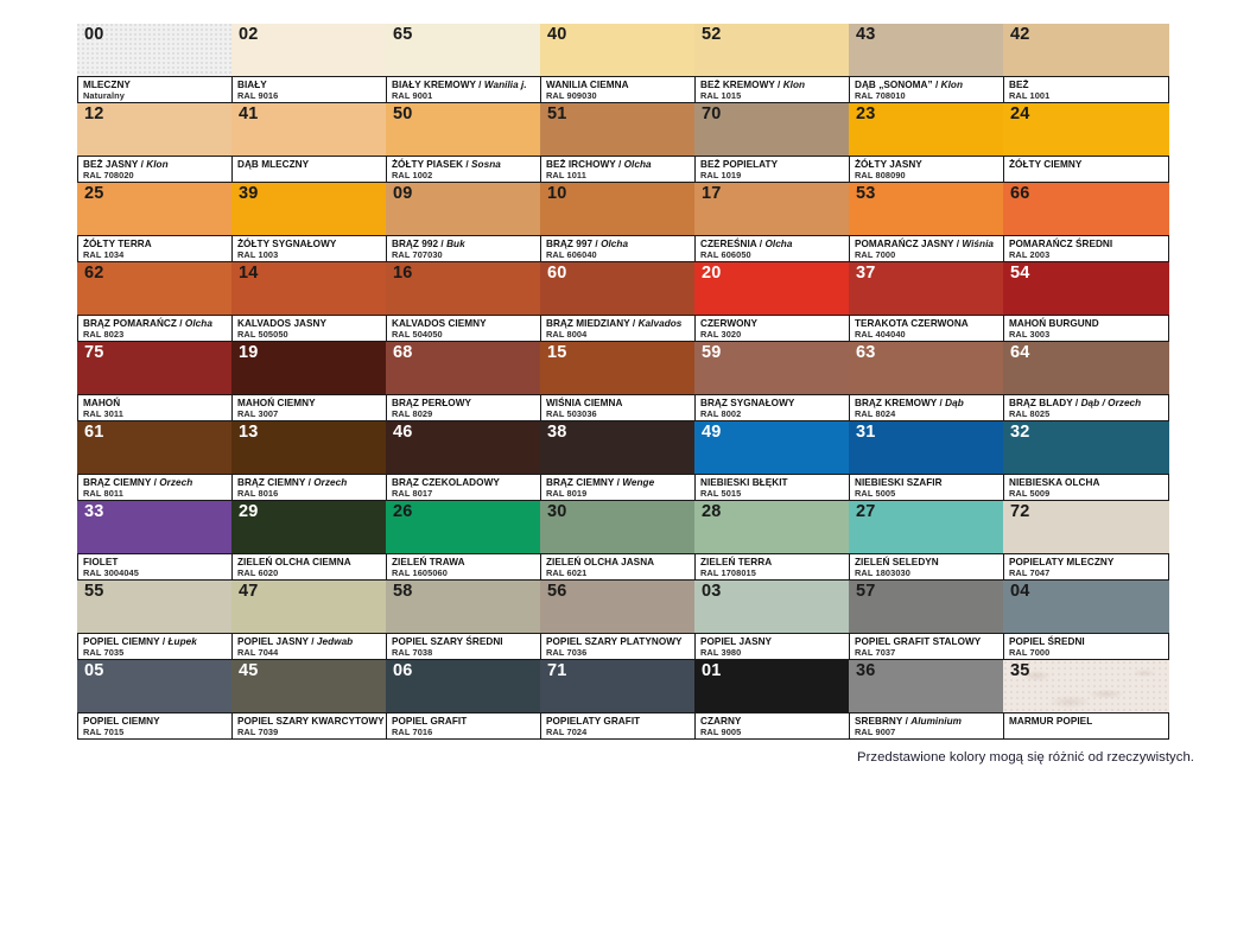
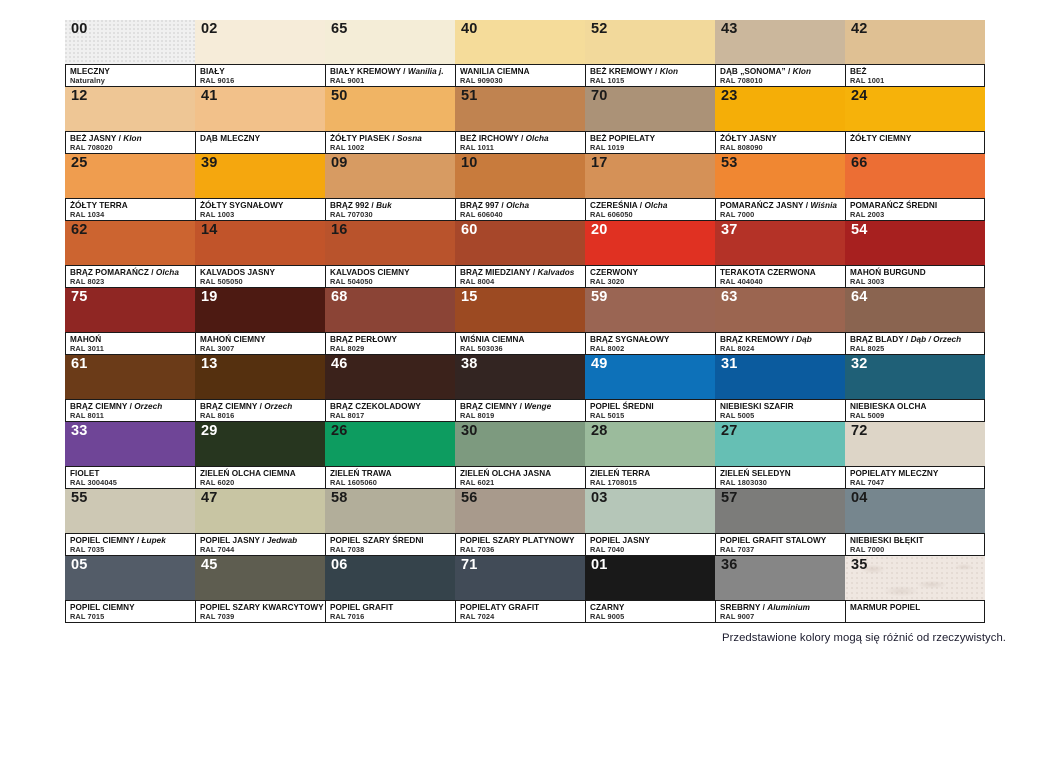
  00
  MLECZNY
  Naturalny
  02
  BIAŁY
  RAL 9016
  65
  BIAŁY KREMOWY / Wanilia j.
  RAL 9001
  40
  WANILIA CIEMNA
  RAL 909030
  52
  BEŻ KREMOWY / Klon
  RAL 1015
  43
  DĄB „SONOMA” / Klon
  RAL 708010
  42
  BEŻ
  RAL 1001
  12
  BEŻ JASNY / Klon
  RAL 708020
  41
  DĄB MLECZNY
  50
  ŻÓŁTY PIASEK / Sosna
  RAL 1002
  51
  BEŻ IRCHOWY / Olcha
  RAL 1011
  70
  BEŻ POPIELATY
  RAL 1019
  23
  ŻÓŁTY JASNY
  RAL 808090
  24
  ŻÓŁTY CIEMNY
  25
  ŻÓŁTY TERRA
  RAL 1034
  39
  ŻÓŁTY SYGNAŁOWY
  RAL 1003
  09
  BRĄZ 992 / Buk
  RAL 707030
  10
  BRĄZ 997 / Olcha
  RAL 606040
  17
  CZEREŚNIA / Olcha
  RAL 606050
  53
  POMARAŃCZ JASNY / Wiśnia
  RAL 7000
  66
  POMARAŃCZ ŚREDNI
  RAL 2003
  62
  BRĄZ POMARAŃCZ / Olcha
  RAL 8023
  14
  KALVADOS JASNY
  RAL 505050
  16
  KALVADOS CIEMNY
  RAL 504050
  60
  BRĄZ MIEDZIANY / Kalvados
  RAL 8004
  20
  CZERWONY
  RAL 3020
  37
  TERAKOTA CZERWONA
  RAL 404040
  54
  MAHOŃ BURGUND
  RAL 3003
  75
  MAHOŃ
  RAL 3011
  19
  MAHOŃ CIEMNY
  RAL 3007
  68
  BRĄZ PERŁOWY
  RAL 8029
  15
  WIŚNIA CIEMNA
  RAL 503036
  59
  BRĄZ SYGNAŁOWY
  RAL 8002
  63
  BRĄZ KREMOWY / Dąb
  RAL 8024
  64
  BRĄZ BLADY / Dąb / Orzech
  RAL 8025
  61
  BRĄZ CIEMNY / Orzech
  RAL 8011
  13
  BRĄZ CIEMNY / Orzech
  RAL 8016
  46
  BRĄZ CZEKOLADOWY
  RAL 8017
  38
  BRĄZ CIEMNY / Wenge
  RAL 8019
  49
- NIEBIESKI BŁĘKIT
+ POPIEL ŚREDNI
  RAL 5015
  31
  NIEBIESKI SZAFIR
  RAL 5005
  32
  NIEBIESKA OLCHA
  RAL 5009
  33
  FIOLET
  RAL 3004045
  29
  ZIELEŃ OLCHA CIEMNA
  RAL 6020
  26
  ZIELEŃ TRAWA
  RAL 1605060
  30
  ZIELEŃ OLCHA JASNA
  RAL 6021
  28
  ZIELEŃ TERRA
  RAL 1708015
  27
  ZIELEŃ SELEDYN
  RAL 1803030
  72
  POPIELATY MLECZNY
  RAL 7047
  55
  POPIEL CIEMNY / Łupek
  RAL 7035
  47
  POPIEL JASNY / Jedwab
  RAL 7044
  58
  POPIEL SZARY ŚREDNI
  RAL 7038
  56
  POPIEL SZARY PLATYNOWY
  RAL 7036
  03
  POPIEL JASNY
- RAL 3980
+ RAL 7040
  57
  POPIEL GRAFIT STALOWY
  RAL 7037
  04
- POPIEL ŚREDNI
+ NIEBIESKI BŁĘKIT
  RAL 7000
  05
  POPIEL CIEMNY
  RAL 7015
  45
  POPIEL SZARY KWARCYTOWY
  RAL 7039
  06
  POPIEL GRAFIT
  RAL 7016
  71
  POPIELATY GRAFIT
  RAL 7024
  01
  CZARNY
  RAL 9005
  36
  SREBRNY / Aluminium
  RAL 9007
  35
  MARMUR POPIEL
  Przedstawione kolory mogą się różnić od rzeczywistych.
